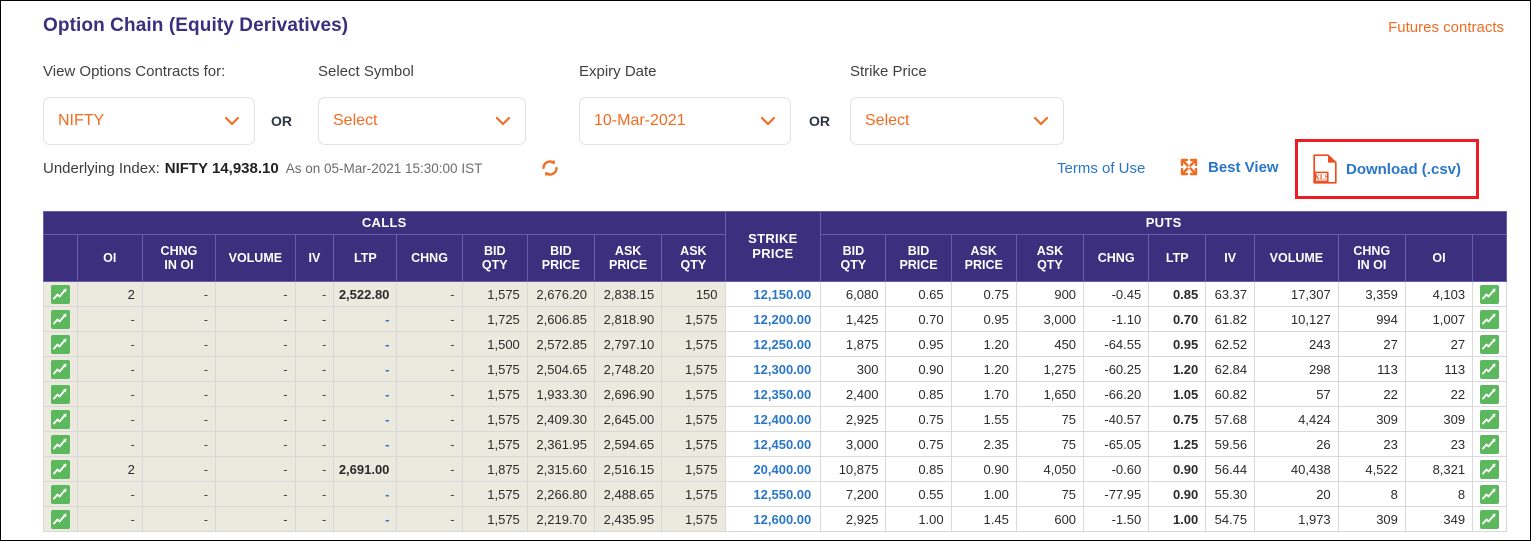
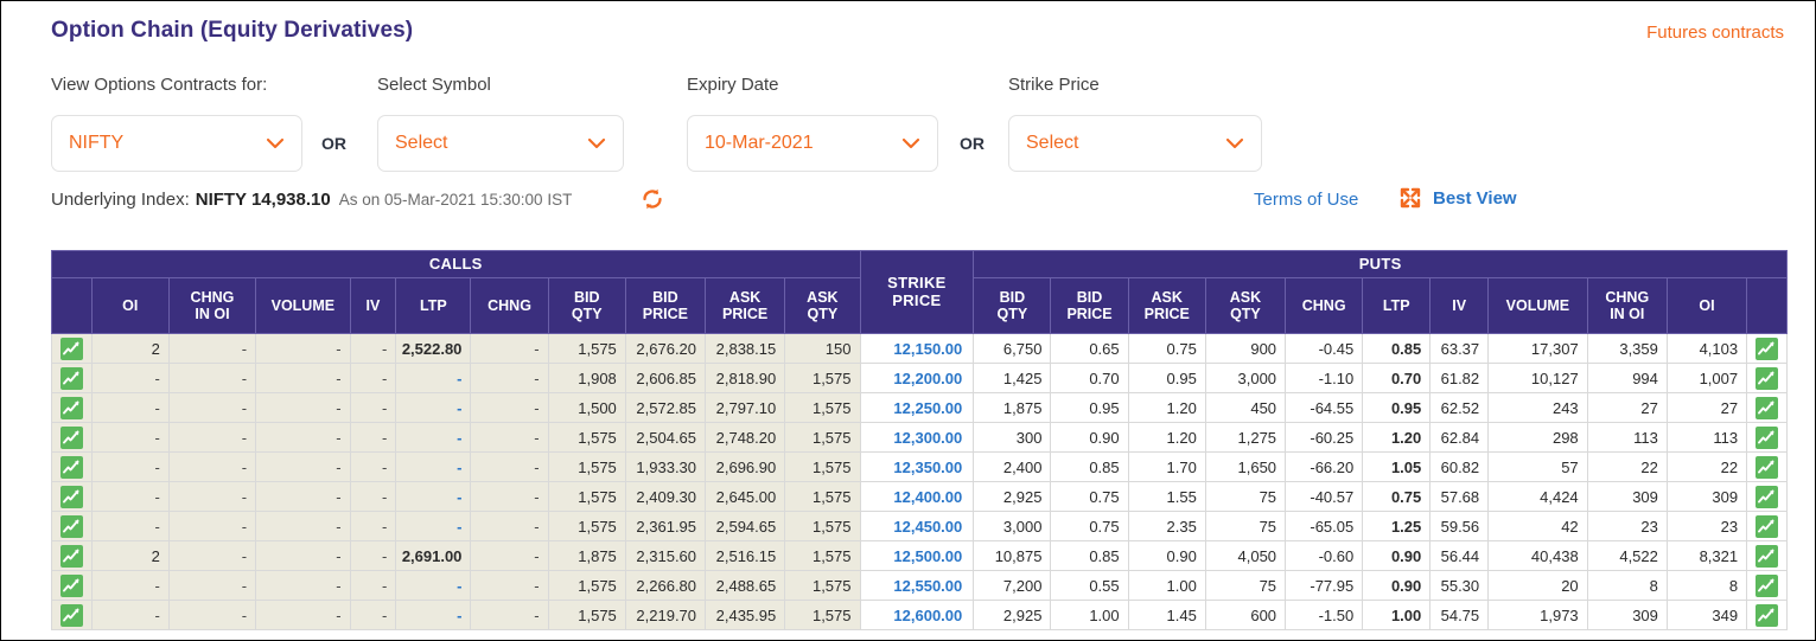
  Option Chain (Equity Derivatives)
  Futures contracts
  View Options Contracts for:
  Select Symbol
  Expiry Date
  Strike Price
  NIFTY
  OR
  Select
  10-Mar-2021
  OR
  Select
  Underlying Index:
  NIFTY 14,938.10
  As on 05-Mar-2021 15:30:00 IST
  Terms of Use
  Best View
- XLS
- Download (.csv)
  CALLS	STRIKE PRICE	PUTS
  	OI	CHNGIN OI	VOLUME	IV	LTP	CHNG	BIDQTY	BIDPRICE	ASKPRICE	ASKQTY	BIDQTY	BIDPRICE	ASKPRICE	ASKQTY	CHNG	LTP	IV	VOLUME	CHNGIN OI	OI
- 	2	-	-	-	2,522.80	-	1,575	2,676.20	2,838.15	150	12,150.00	6,080	0.65	0.75	900	-0.45	0.85	63.37	17,307	3,359	4,103
+ 	2	-	-	-	2,522.80	-	1,575	2,676.20	2,838.15	150	12,150.00	6,750	0.65	0.75	900	-0.45	0.85	63.37	17,307	3,359	4,103
- 	-	-	-	-	-	-	1,725	2,606.85	2,818.90	1,575	12,200.00	1,425	0.70	0.95	3,000	-1.10	0.70	61.82	10,127	994	1,007
+ 	-	-	-	-	-	-	1,908	2,606.85	2,818.90	1,575	12,200.00	1,425	0.70	0.95	3,000	-1.10	0.70	61.82	10,127	994	1,007
  	-	-	-	-	-	-	1,500	2,572.85	2,797.10	1,575	12,250.00	1,875	0.95	1.20	450	-64.55	0.95	62.52	243	27	27
  	-	-	-	-	-	-	1,575	2,504.65	2,748.20	1,575	12,300.00	300	0.90	1.20	1,275	-60.25	1.20	62.84	298	113	113
  	-	-	-	-	-	-	1,575	1,933.30	2,696.90	1,575	12,350.00	2,400	0.85	1.70	1,650	-66.20	1.05	60.82	57	22	22
  	-	-	-	-	-	-	1,575	2,409.30	2,645.00	1,575	12,400.00	2,925	0.75	1.55	75	-40.57	0.75	57.68	4,424	309	309
- 	-	-	-	-	-	-	1,575	2,361.95	2,594.65	1,575	12,450.00	3,000	0.75	2.35	75	-65.05	1.25	59.56	26	23	23
+ 	-	-	-	-	-	-	1,575	2,361.95	2,594.65	1,575	12,450.00	3,000	0.75	2.35	75	-65.05	1.25	59.56	42	23	23
- 	2	-	-	-	2,691.00	-	1,875	2,315.60	2,516.15	1,575	20,400.00	10,875	0.85	0.90	4,050	-0.60	0.90	56.44	40,438	4,522	8,321
+ 	2	-	-	-	2,691.00	-	1,875	2,315.60	2,516.15	1,575	12,500.00	10,875	0.85	0.90	4,050	-0.60	0.90	56.44	40,438	4,522	8,321
  	-	-	-	-	-	-	1,575	2,266.80	2,488.65	1,575	12,550.00	7,200	0.55	1.00	75	-77.95	0.90	55.30	20	8	8
  	-	-	-	-	-	-	1,575	2,219.70	2,435.95	1,575	12,600.00	2,925	1.00	1.45	600	-1.50	1.00	54.75	1,973	309	349
